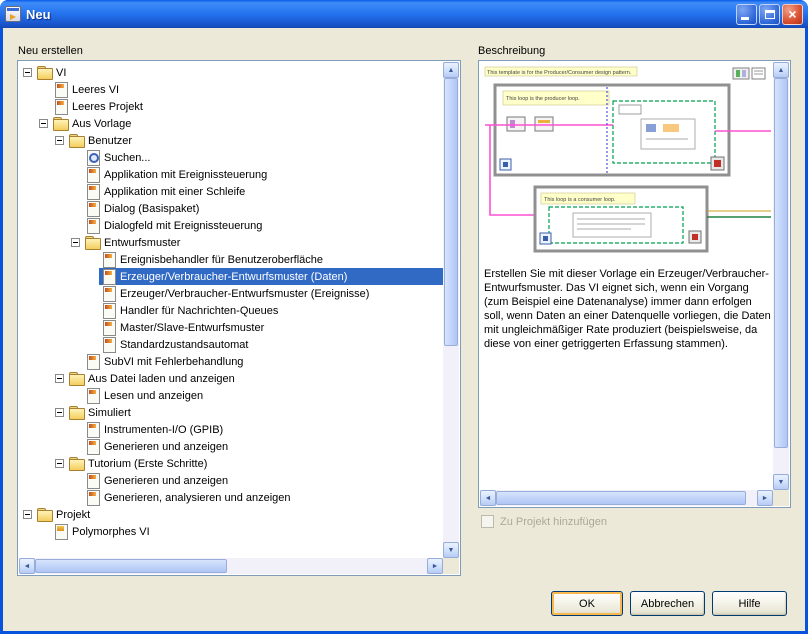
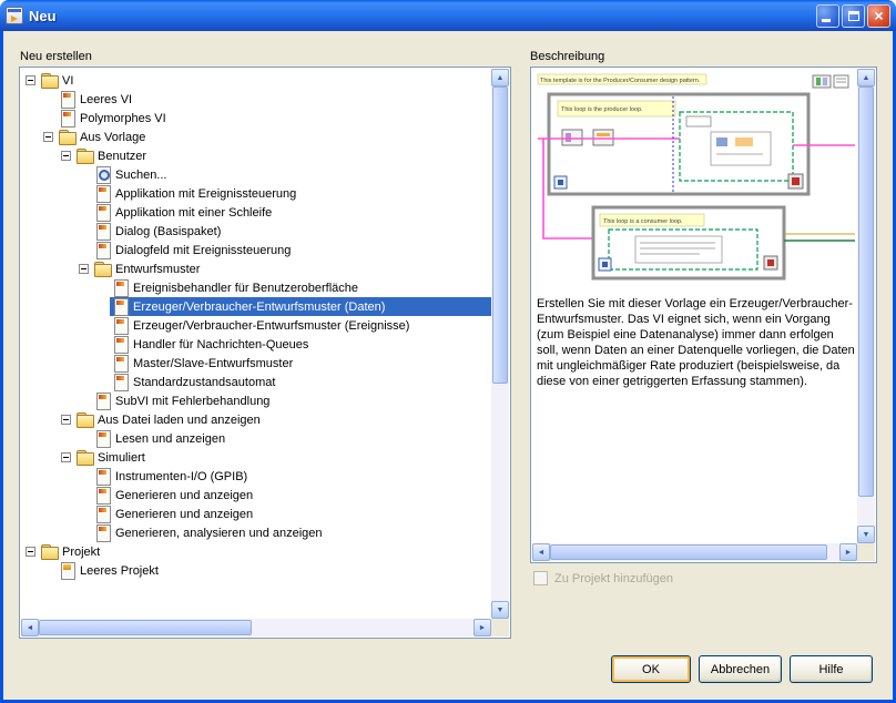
  Neu
  ×
  Neu erstellen
  Beschreibung
  VI
  Leeres VI
- Leeres Projekt
+ Polymorphes VI
  Aus Vorlage
  Benutzer
  Suchen...
  Applikation mit Ereignissteuerung
  Applikation mit einer Schleife
  Dialog (Basispaket)
  Dialogfeld mit Ereignissteuerung
  Entwurfsmuster
  Ereignisbehandler für Benutzeroberfläche
  Erzeuger/Verbraucher-Entwurfsmuster (Daten)
  Erzeuger/Verbraucher-Entwurfsmuster (Ereignisse)
  Handler für Nachrichten-Queues
  Master/Slave-Entwurfsmuster
  Standardzustandsautomat
  SubVI mit Fehlerbehandlung
  Aus Datei laden und anzeigen
  Lesen und anzeigen
  Simuliert
  Instrumenten-I/O (GPIB)
  Generieren und anzeigen
- Tutorium (Erste Schritte)
  Generieren und anzeigen
  Generieren, analysieren und anzeigen
  Projekt
- Polymorphes VI
+ Leeres Projekt
  Erstellen Sie mit dieser Vorlage ein Erzeuger/Verbraucher-Entwurfsmuster. Das VI eignet sich, wenn ein Vorgang (zum Beispiel eine Datenanalyse) immer dann erfolgen soll, wenn Daten an einer Datenquelle vorliegen, die Daten mit ungleichmäßiger Rate produziert (beispielsweise, da diese von einer getriggerten Erfassung stammen).
  Zu Projekt hinzufügen
  OK
  Abbrechen
  Hilfe
